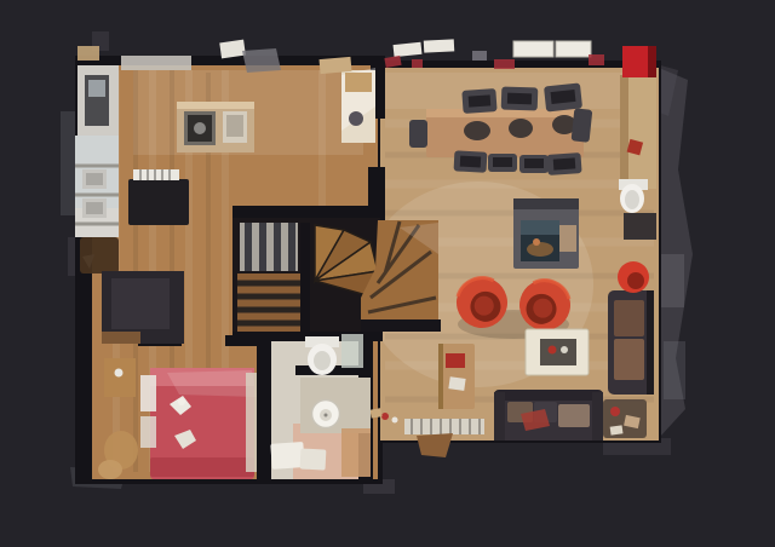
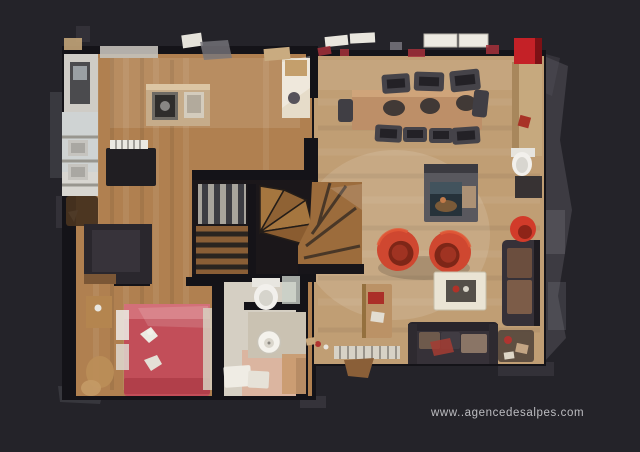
+ www..agencedesalpes.com
